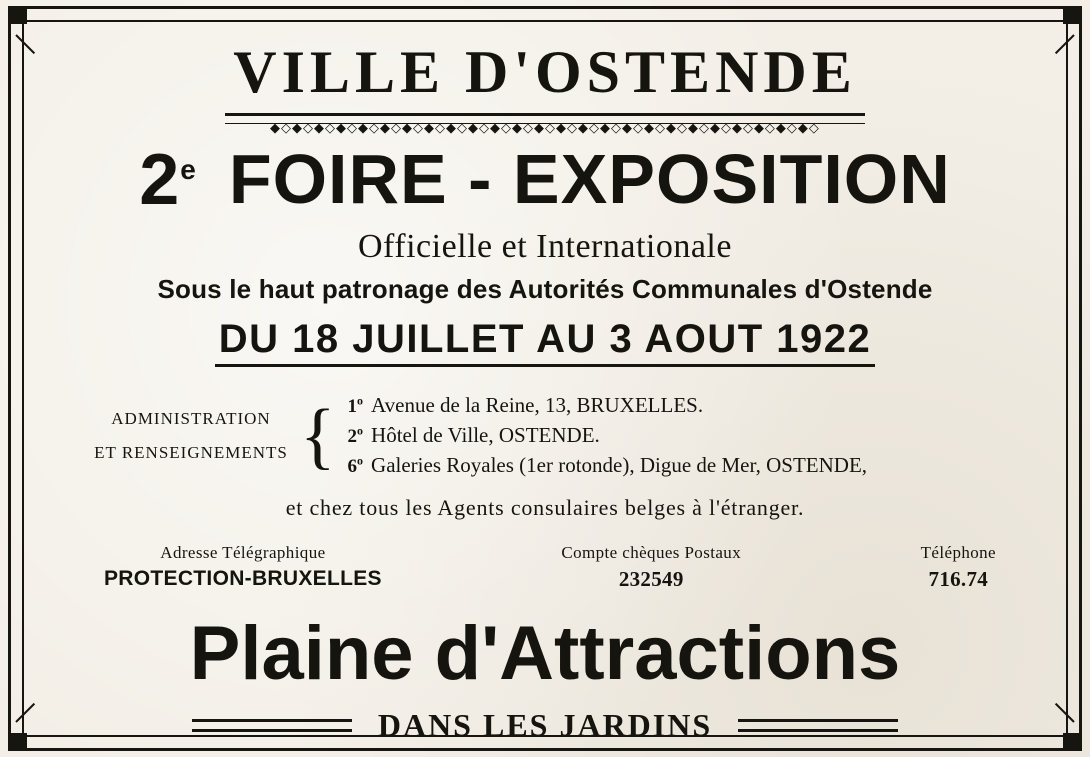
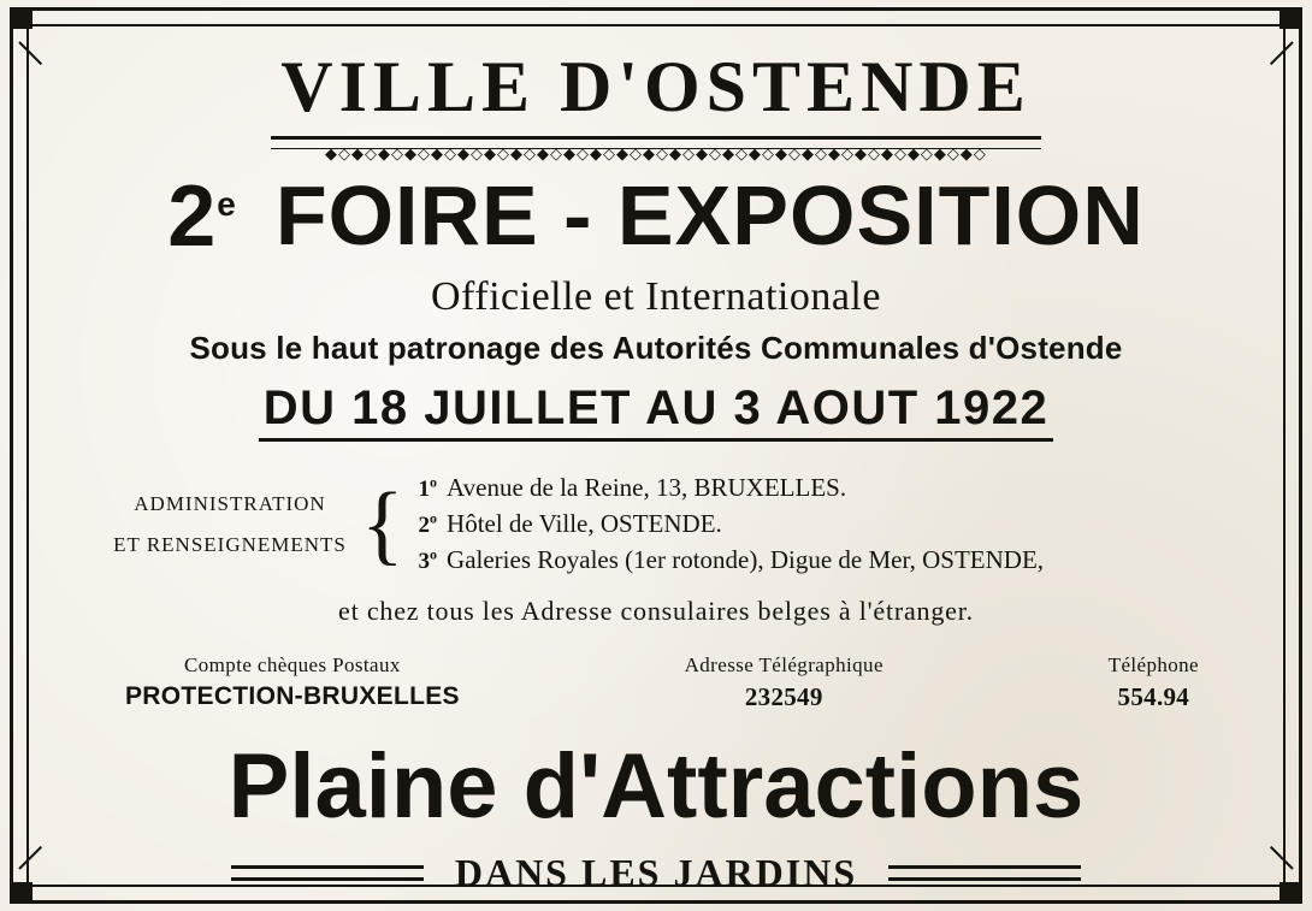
  VILLE D'OSTENDE
  ◆◇◆◇◆◇◆◇◆◇◆◇◆◇◆◇◆◇◆◇◆◇◆◇◆◇◆◇◆◇◆◇◆◇◆◇◆◇◆◇◆◇◆◇◆◇◆◇◆◇
  2e
  FOIRE - EXPOSITION
  Officielle et Internationale
  Sous le haut patronage des Autorités Communales d'Ostende
  DU 18 JUILLET AU 3 AOUT 1922
  ADMINISTRATION
  ET RENSEIGNEMENTS
  {
  1o Avenue de la Reine, 13, BRUXELLES.
  2o Hôtel de Ville, OSTENDE.
- 6o Galeries Royales (1er rotonde), Digue de Mer, OSTENDE,
+ 3o Galeries Royales (1er rotonde), Digue de Mer, OSTENDE,
- et chez tous les Agents consulaires belges à l'étranger.
+ et chez tous les Adresse consulaires belges à l'étranger.
- Adresse Télégraphique
+ Compte chèques Postaux
  PROTECTION-BRUXELLES
- Compte chèques Postaux
+ Adresse Télégraphique
  232549
  Téléphone
- 716.74
+ 554.94
  Plaine d'Attractions
  DANS LES JARDINS
